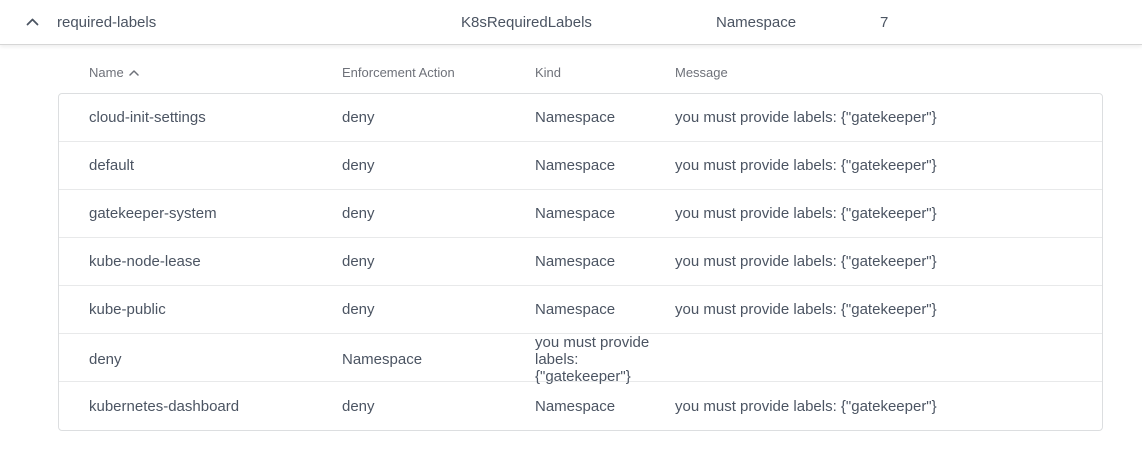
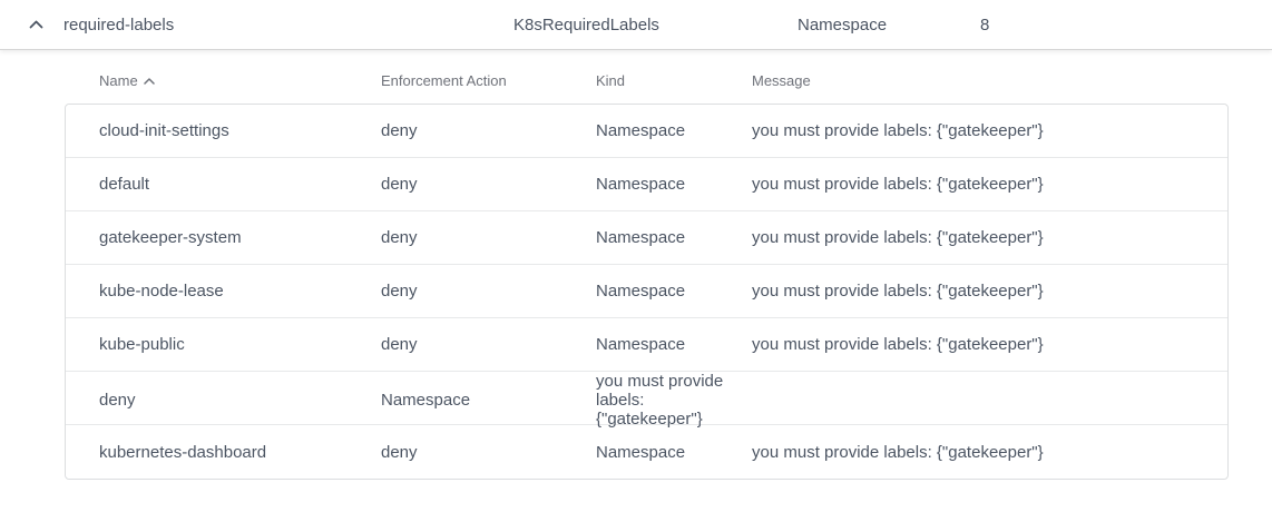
  required-labels
  K8sRequiredLabels
  Namespace
- 7
+ 8
  Name
  Enforcement Action
  Kind
  Message
  cloud-init-settings
  deny
  Namespace
  you must provide labels: {"gatekeeper"}
  default
  deny
  Namespace
  you must provide labels: {"gatekeeper"}
  gatekeeper-system
  deny
  Namespace
  you must provide labels: {"gatekeeper"}
  kube-node-lease
  deny
  Namespace
  you must provide labels: {"gatekeeper"}
  kube-public
  deny
  Namespace
  you must provide labels: {"gatekeeper"}
  deny
  Namespace
  you must provide labels: {"gatekeeper"}
  kubernetes-dashboard
  deny
  Namespace
  you must provide labels: {"gatekeeper"}
